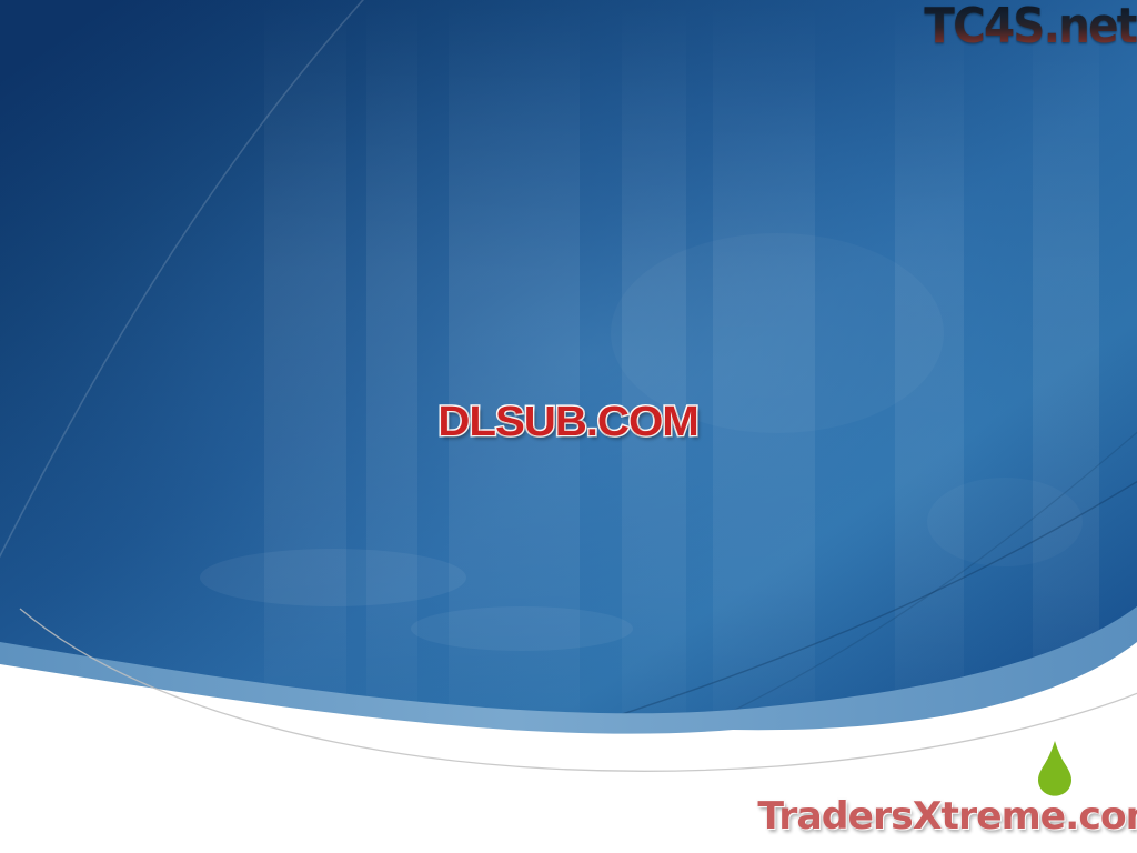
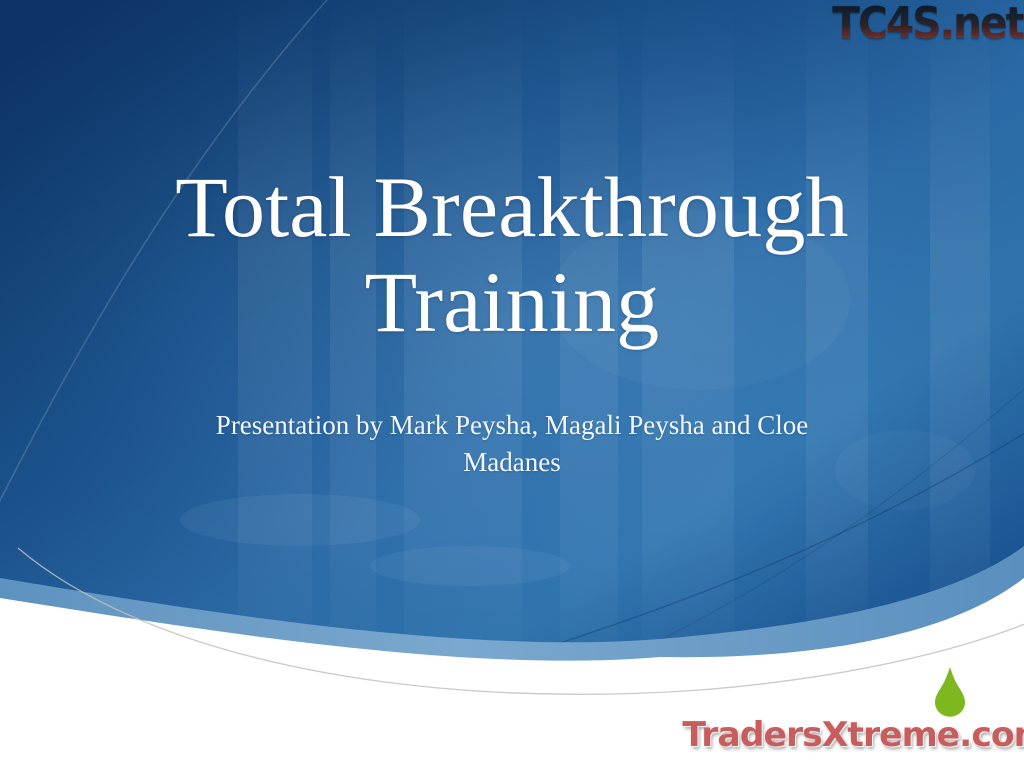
+ Total Breakthrough Training
+ Presentation by Mark Peysha, Magali Peysha and Cloe Madanes
  TC4S.net
- DLSUB.COM
  TradersXtreme.co
